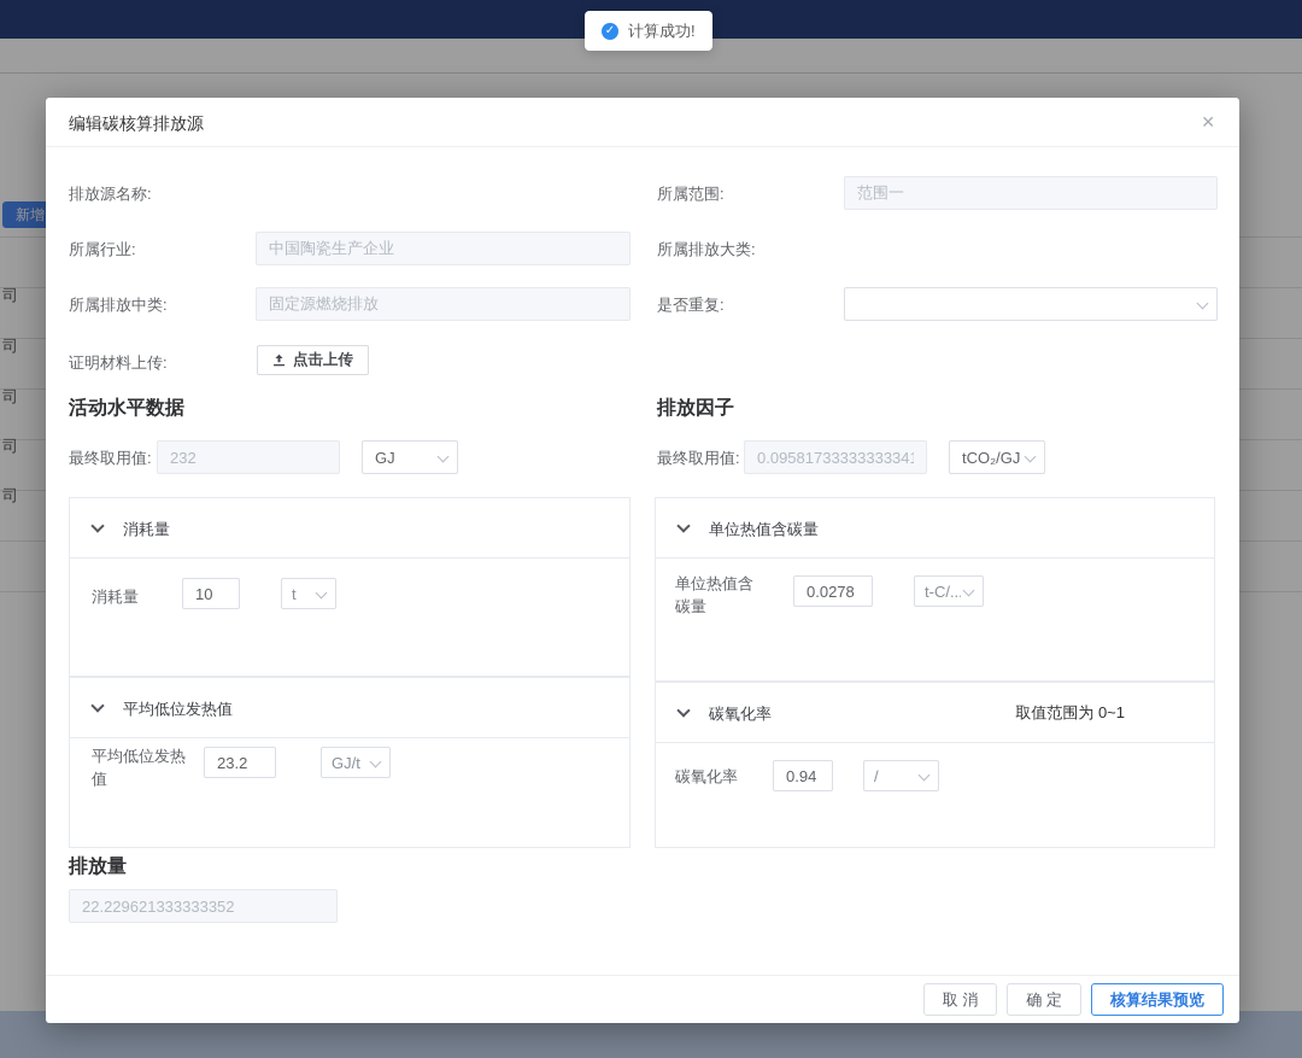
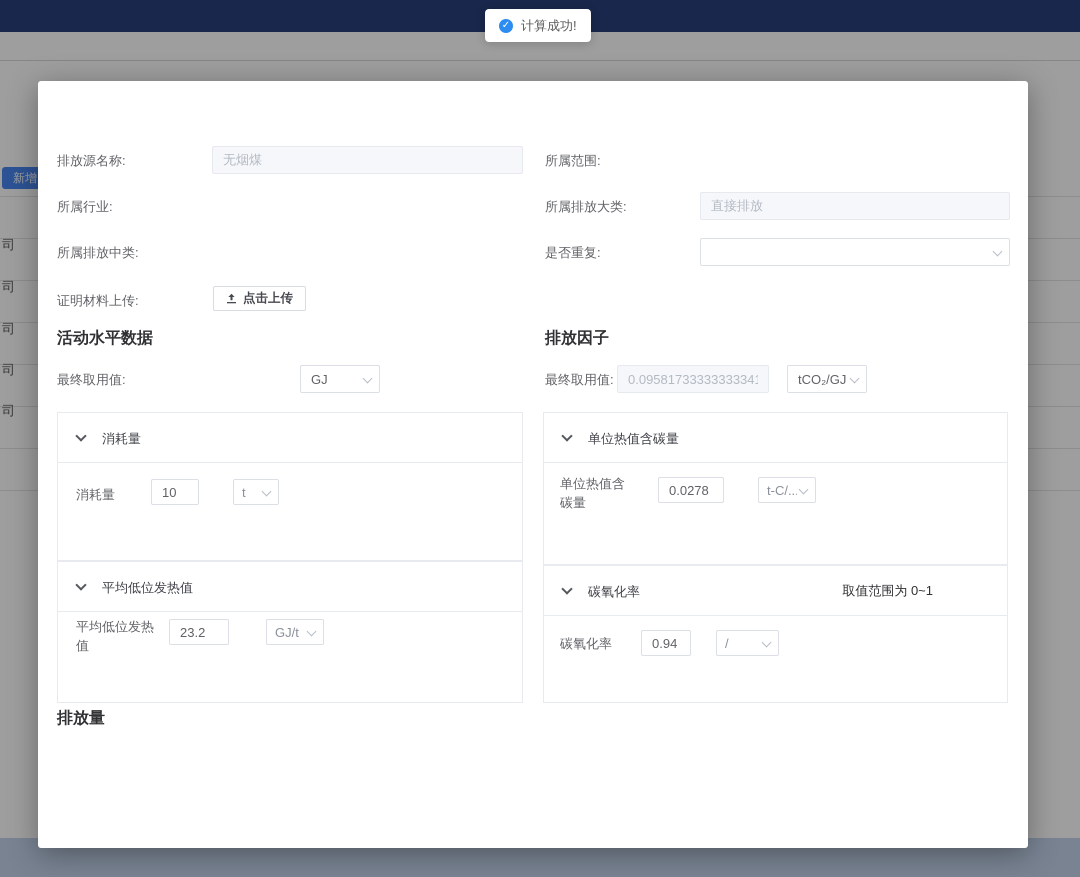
  新增
  司
  司
  司
  司
  司
  ✓
  计算成功!
- 编辑碳核算排放源
- ✕
  排放源名称:
+ 无烟煤
  所属范围:
- 范围一
  所属行业:
- 中国陶瓷生产企业
  所属排放大类:
+ 直接排放
  所属排放中类:
- 固定源燃烧排放
  是否重复:
  证明材料上传:
  点击上传
  活动水平数据
  排放因子
  最终取用值:
- 232
  GJ
  最终取用值:
  0.0958173333333334
  tCO₂/GJ
  消耗量
  消耗量
  10
  t
  平均低位发热值
  平均低位发热值
  23.2
  GJ/t
  单位热值含碳量
  单位热值含碳量
  0.0278
  t-C/...
  碳氧化率
  取值范围为 0~1
  碳氧化率
  0.94
  /
  排放量
- 22.229621333333352
- 取 消
- 确 定
- 核算结果预览
